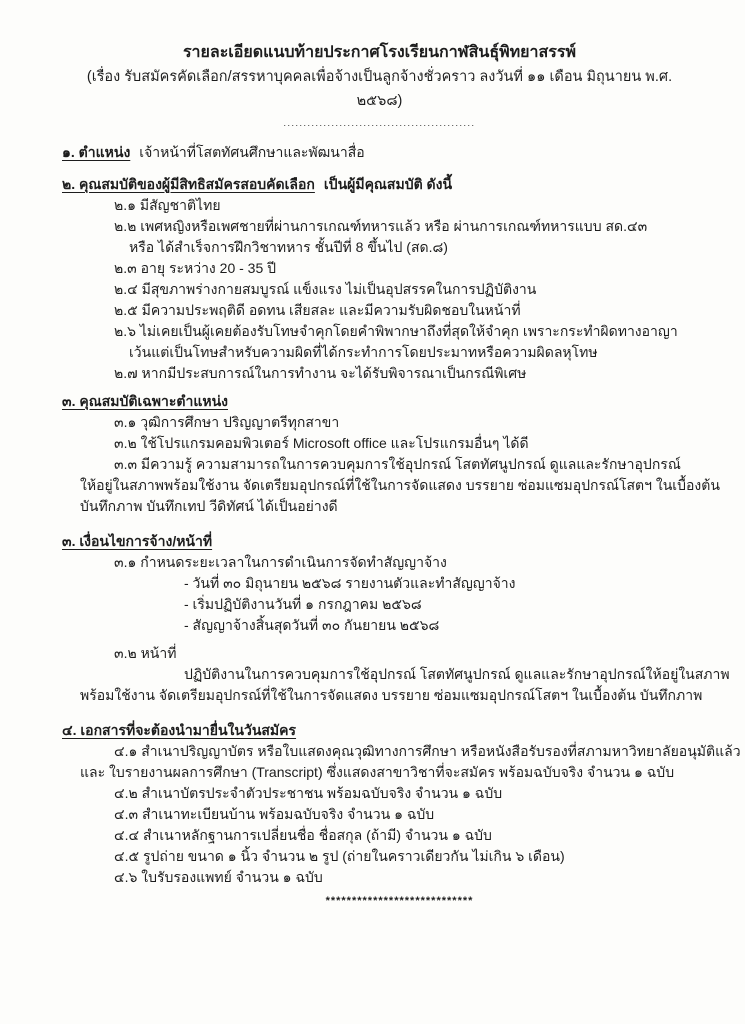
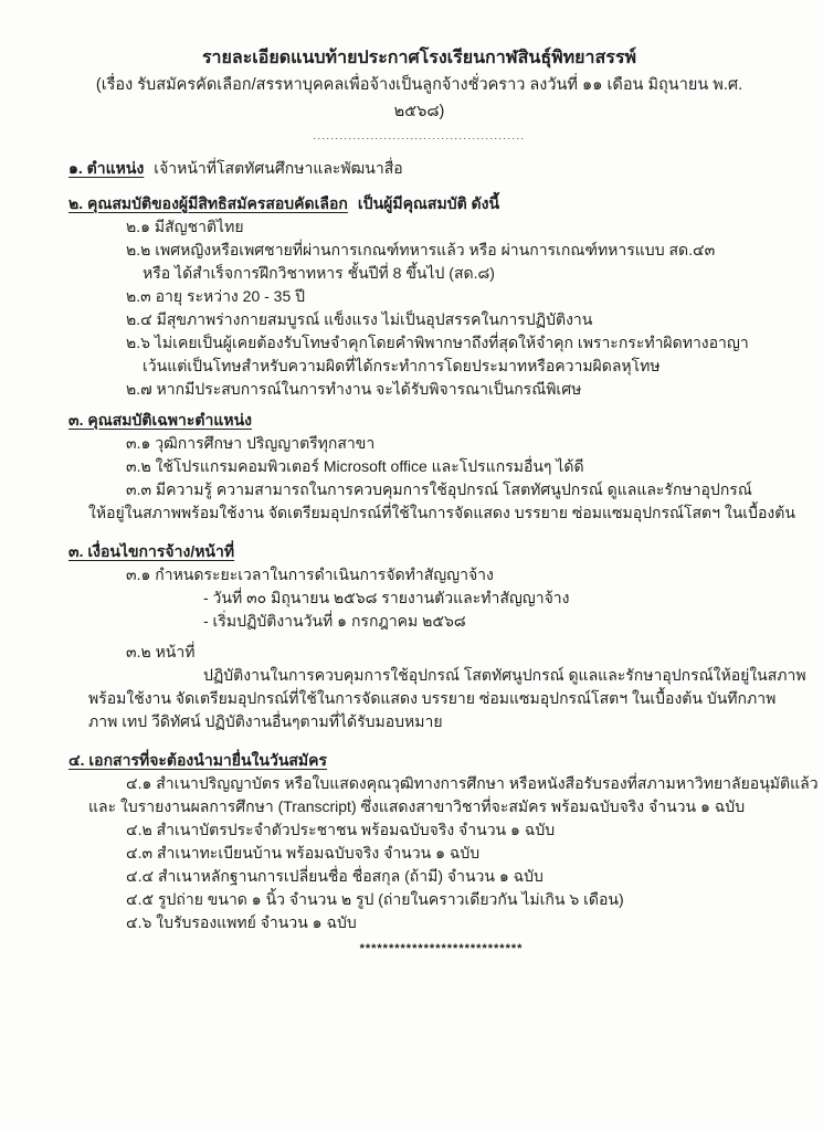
  รายละเอียดแนบท้ายประกาศโรงเรียนกาฬสินธุ์พิทยาสรรพ์
  (เรื่อง รับสมัครคัดเลือก/สรรหาบุคคลเพื่อจ้างเป็นลูกจ้างชั่วคราว ลงวันที่ ๑๑ เดือน มิถุนายน พ.ศ. ๒๕๖๘)
  ................................................
  ๑. ตำแหน่ง เจ้าหน้าที่โสตทัศนศึกษาและพัฒนาสื่อ
  ๒. คุณสมบัติของผู้มีสิทธิสมัครสอบคัดเลือก เป็นผู้มีคุณสมบัติ ดังนี้
  ๒.๑ มีสัญชาติไทย
  ๒.๒ เพศหญิงหรือเพศชายที่ผ่านการเกณฑ์ทหารแล้ว หรือ ผ่านการเกณฑ์ทหารแบบ สด.๔๓
  หรือ ได้สำเร็จการฝึกวิชาทหาร ชั้นปีที่ 8 ขึ้นไป (สด.๘)
  ๒.๓ อายุ ระหว่าง 20 - 35 ปี
  ๒.๔ มีสุขภาพร่างกายสมบูรณ์ แข็งแรง ไม่เป็นอุปสรรคในการปฏิบัติงาน
- ๒.๕ มีความประพฤติดี อดทน เสียสละ และมีความรับผิดชอบในหน้าที่
  ๒.๖ ไม่เคยเป็นผู้เคยต้องรับโทษจำคุกโดยคำพิพากษาถึงที่สุดให้จำคุก เพราะกระทำผิดทางอาญา
  เว้นแต่เป็นโทษสำหรับความผิดที่ได้กระทำการโดยประมาทหรือความผิดลหุโทษ
  ๒.๗ หากมีประสบการณ์ในการทำงาน จะได้รับพิจารณาเป็นกรณีพิเศษ
  ๓. คุณสมบัติเฉพาะตำแหน่ง
  ๓.๑ วุฒิการศึกษา ปริญญาตรีทุกสาขา
  ๓.๒ ใช้โปรแกรมคอมพิวเตอร์ Microsoft office และโปรแกรมอื่นๆ ได้ดี
  ๓.๓ มีความรู้ ความสามารถในการควบคุมการใช้อุปกรณ์ โสตทัศนูปกรณ์ ดูแลและรักษาอุปกรณ์
  ให้อยู่ในสภาพพร้อมใช้งาน จัดเตรียมอุปกรณ์ที่ใช้ในการจัดแสดง บรรยาย ซ่อมแซมอุปกรณ์โสตฯ ในเบื้องต้น
- บันทึกภาพ บันทึกเทป วีดิทัศน์ ได้เป็นอย่างดี
  ๓. เงื่อนไขการจ้าง/หน้าที่
  ๓.๑ กำหนดระยะเวลาในการดำเนินการจัดทำสัญญาจ้าง
  - วันที่ ๓๐ มิถุนายน ๒๕๖๘ รายงานตัวและทำสัญญาจ้าง
  - เริ่มปฏิบัติงานวันที่ ๑ กรกฎาคม ๒๕๖๘
- - สัญญาจ้างสิ้นสุดวันที่ ๓๐ กันยายน ๒๕๖๘
  ๓.๒ หน้าที่
  ปฏิบัติงานในการควบคุมการใช้อุปกรณ์ โสตทัศนูปกรณ์ ดูแลและรักษาอุปกรณ์ให้อยู่ในสภาพ
  พร้อมใช้งาน จัดเตรียมอุปกรณ์ที่ใช้ในการจัดแสดง บรรยาย ซ่อมแซมอุปกรณ์โสตฯ ในเบื้องต้น บันทึกภาพ
+ ภาพ เทป วีดิทัศน์ ปฏิบัติงานอื่นๆตามที่ได้รับมอบหมาย
  ๔. เอกสารที่จะต้องนำมายื่นในวันสมัคร
  ๔.๑ สำเนาปริญญาบัตร หรือใบแสดงคุณวุฒิทางการศึกษา หรือหนังสือรับรองที่สภามหาวิทยาลัยอนุมัติแล้ว
  และ ใบรายงานผลการศึกษา (Transcript) ซึ่งแสดงสาขาวิชาที่จะสมัคร พร้อมฉบับจริง จำนวน ๑ ฉบับ
  ๔.๒ สำเนาบัตรประจำตัวประชาชน พร้อมฉบับจริง จำนวน ๑ ฉบับ
  ๔.๓ สำเนาทะเบียนบ้าน พร้อมฉบับจริง จำนวน ๑ ฉบับ
  ๔.๔ สำเนาหลักฐานการเปลี่ยนชื่อ ชื่อสกุล (ถ้ามี) จำนวน ๑ ฉบับ
  ๔.๕ รูปถ่าย ขนาด ๑ นิ้ว จำนวน ๒ รูป (ถ่ายในคราวเดียวกัน ไม่เกิน ๖ เดือน)
  ๔.๖ ใบรับรองแพทย์ จำนวน ๑ ฉบับ
  ****************************
